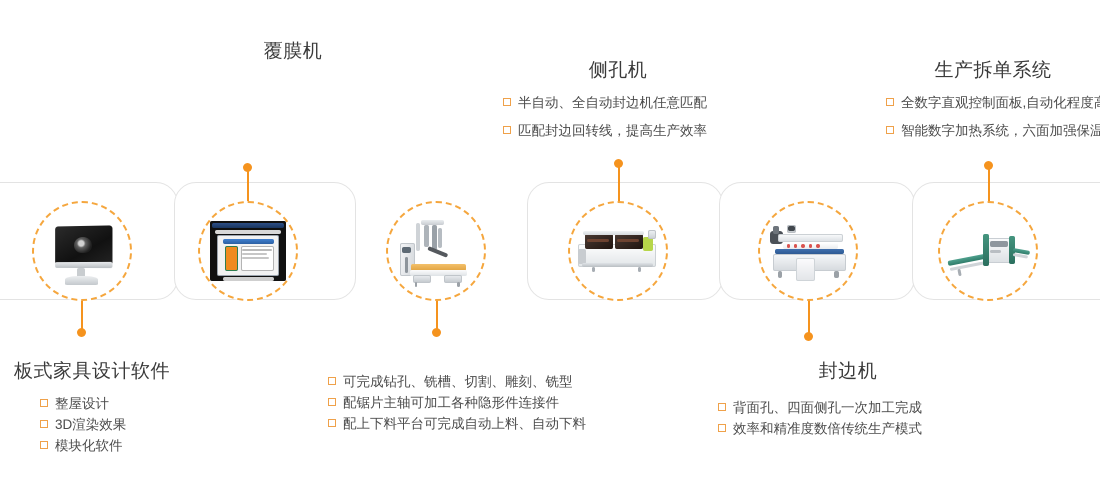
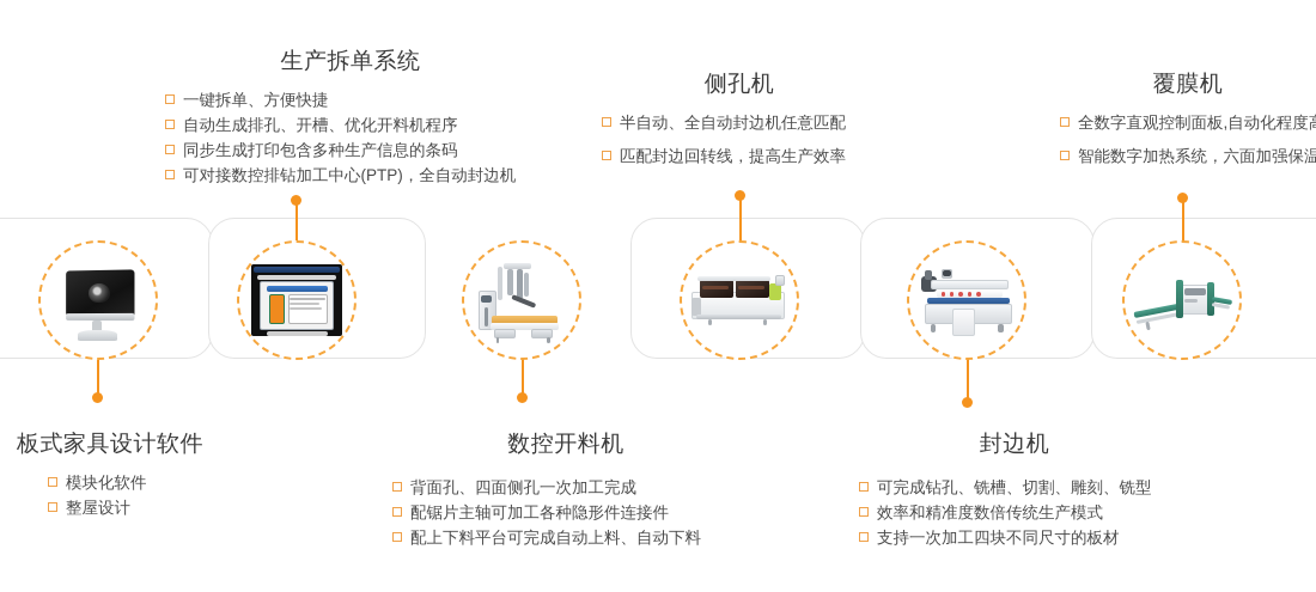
- 覆膜机
+ 生产拆单系统
+ 一键拆单、方便快捷
+ 自动生成排孔、开槽、优化开料机程序
+ 同步生成打印包含多种生产信息的条码
+ 可对接数控排钻加工中心(PTP)，全自动封边机
  侧孔机
  半自动、全自动封边机任意匹配
  匹配封边回转线，提高生产效率
- 生产拆单系统
+ 覆膜机
  全数字直观控制面板,自动化程度
  智能数字加热系统，六面加强保温
  板式家具设计软件
- 整屋设计
+ 模块化软件
- 3D渲染效果
- 模块化软件
+ 整屋设计
+ 数控开料机
- 可完成钻孔、铣槽、切割、雕刻、铣型
+ 背面孔、四面侧孔一次加工完成
  配锯片主轴可加工各种隐形件连接件
  配上下料平台可完成自动上料、自动下料
  封边机
- 背面孔、四面侧孔一次加工完成
+ 可完成钻孔、铣槽、切割、雕刻、铣型
  效率和精准度数倍传统生产模式
+ 支持一次加工四块不同尺寸的板材
